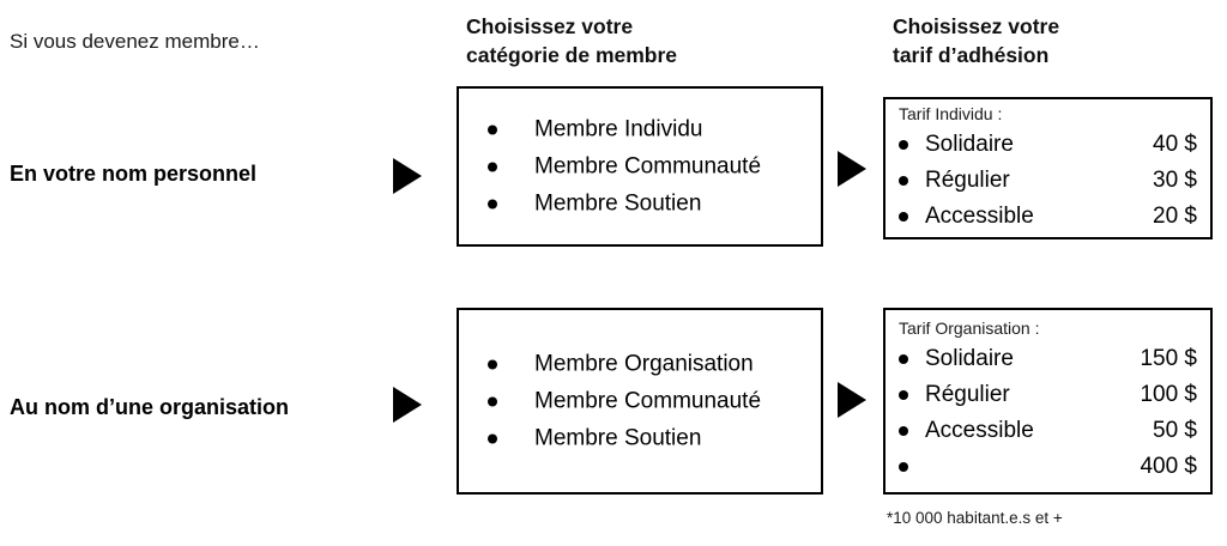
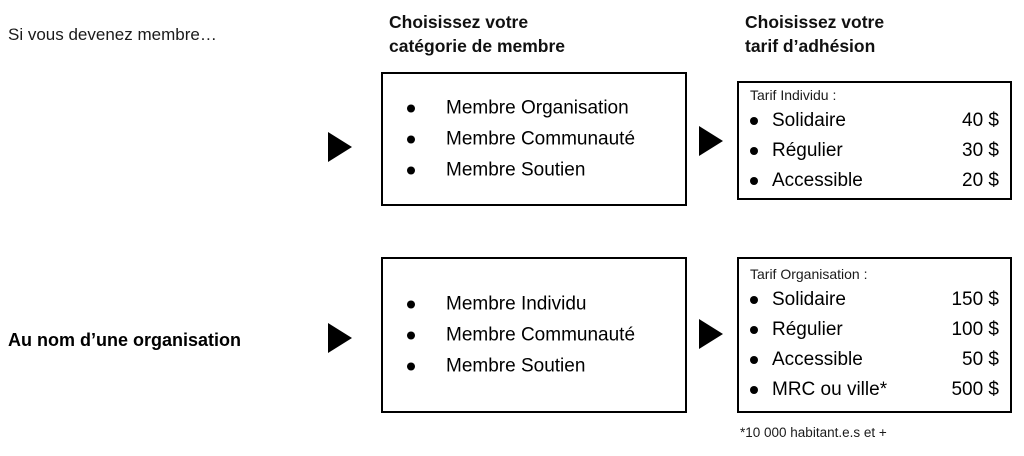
  Si vous devenez membre…
  Choisissez votre
  catégorie de membre
  Choisissez votre
  tarif d’adhésion
- En votre nom personnel
- Membre Individu
+ Membre Organisation
  Membre Communauté
  Membre Soutien
  Tarif Individu :
  Solidaire
  40 $
  Régulier
  30 $
  Accessible
  20 $
  Au nom d’une organisation
- Membre Organisation
+ Membre Individu
  Membre Communauté
  Membre Soutien
  Tarif Organisation :
  Solidaire
  150 $
  Régulier
  100 $
  Accessible
  50 $
+ MRC ou ville*
- 400 $
+ 500 $
  *10 000 habitant.e.s et +
